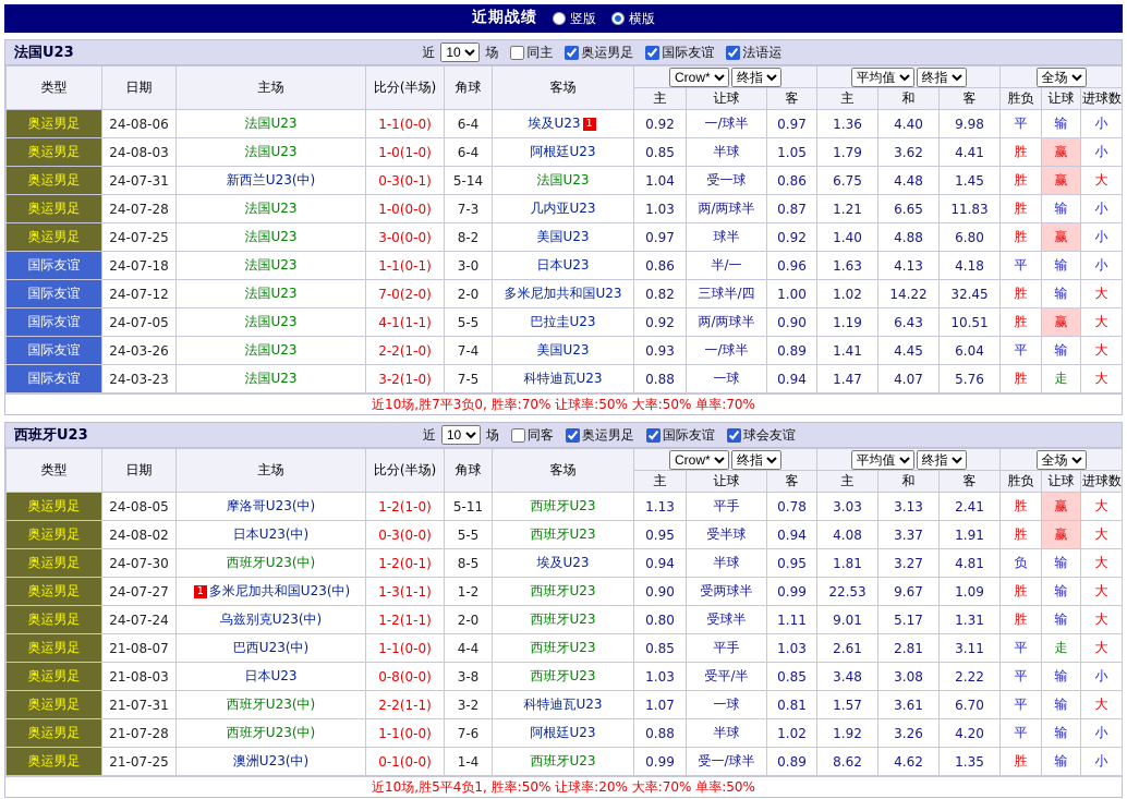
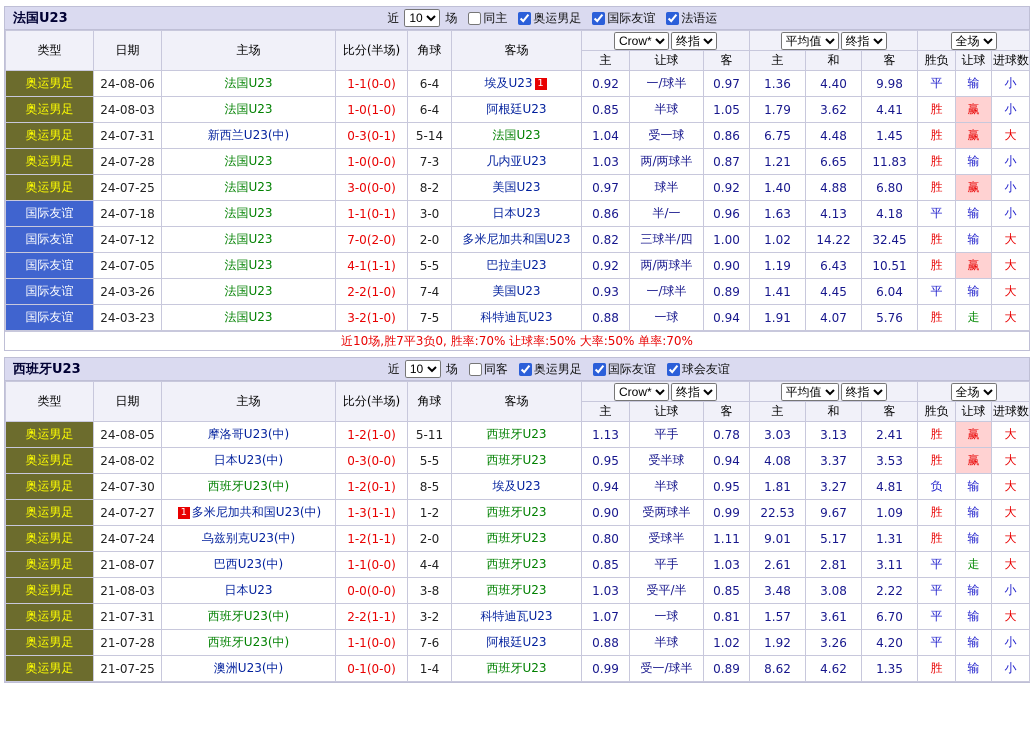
- 近期战绩
- 竖版
- 横版
  法国U23
  近
  10
  场
  同主
  奥运男足
  国际友谊
  法语运
  类型	日期	主场	比分(半场)	角球	客场	Crow* 终指	平均值 终指	全场
  主	让球	客	主	和	客	胜负	让球	进球数
  奥运男足	24-08-06	法国U23	1-1(0-0)	6-4	埃及U23 1	0.92	一/球半	0.97	1.36	4.40	9.98	平	输	小
  奥运男足	24-08-03	法国U23	1-0(1-0)	6-4	阿根廷U23	0.85	半球	1.05	1.79	3.62	4.41	胜	赢	小
  奥运男足	24-07-31	新西兰U23(中)	0-3(0-1)	5-14	法国U23	1.04	受一球	0.86	6.75	4.48	1.45	胜	赢	大
  奥运男足	24-07-28	法国U23	1-0(0-0)	7-3	几内亚U23	1.03	两/两球半	0.87	1.21	6.65	11.83	胜	输	小
  奥运男足	24-07-25	法国U23	3-0(0-0)	8-2	美国U23	0.97	球半	0.92	1.40	4.88	6.80	胜	赢	小
  国际友谊	24-07-18	法国U23	1-1(0-1)	3-0	日本U23	0.86	半/一	0.96	1.63	4.13	4.18	平	输	小
  国际友谊	24-07-12	法国U23	7-0(2-0)	2-0	多米尼加共和国U23	0.82	三球半/四	1.00	1.02	14.22	32.45	胜	输	大
  国际友谊	24-07-05	法国U23	4-1(1-1)	5-5	巴拉圭U23	0.92	两/两球半	0.90	1.19	6.43	10.51	胜	赢	大
  国际友谊	24-03-26	法国U23	2-2(1-0)	7-4	美国U23	0.93	一/球半	0.89	1.41	4.45	6.04	平	输	大
- 国际友谊	24-03-23	法国U23	3-2(1-0)	7-5	科特迪瓦U23	0.88	一球	0.94	1.47	4.07	5.76	胜	走	大
+ 国际友谊	24-03-23	法国U23	3-2(1-0)	7-5	科特迪瓦U23	0.88	一球	0.94	1.91	4.07	5.76	胜	走	大
  近10场,胜7平3负0, 胜率:70% 让球率:50% 大率:50% 单率:70%
  西班牙U23
  近
  10
  场
  同客
  奥运男足
  国际友谊
  球会友谊
  类型	日期	主场	比分(半场)	角球	客场	Crow* 终指	平均值 终指	全场
  主	让球	客	主	和	客	胜负	让球	进球数
  奥运男足	24-08-05	摩洛哥U23(中)	1-2(1-0)	5-11	西班牙U23	1.13	平手	0.78	3.03	3.13	2.41	胜	赢	大
- 奥运男足	24-08-02	日本U23(中)	0-3(0-0)	5-5	西班牙U23	0.95	受半球	0.94	4.08	3.37	1.91	胜	赢	大
+ 奥运男足	24-08-02	日本U23(中)	0-3(0-0)	5-5	西班牙U23	0.95	受半球	0.94	4.08	3.37	3.53	胜	赢	大
  奥运男足	24-07-30	西班牙U23(中)	1-2(0-1)	8-5	埃及U23	0.94	半球	0.95	1.81	3.27	4.81	负	输	大
  奥运男足	24-07-27	1 多米尼加共和国U23(中)	1-3(1-1)	1-2	西班牙U23	0.90	受两球半	0.99	22.53	9.67	1.09	胜	输	大
  奥运男足	24-07-24	乌兹别克U23(中)	1-2(1-1)	2-0	西班牙U23	0.80	受球半	1.11	9.01	5.17	1.31	胜	输	大
  奥运男足	21-08-07	巴西U23(中)	1-1(0-0)	4-4	西班牙U23	0.85	平手	1.03	2.61	2.81	3.11	平	走	大
- 奥运男足	21-08-03	日本U23	0-8(0-0)	3-8	西班牙U23	1.03	受平/半	0.85	3.48	3.08	2.22	平	输	小
+ 奥运男足	21-08-03	日本U23	0-0(0-0)	3-8	西班牙U23	1.03	受平/半	0.85	3.48	3.08	2.22	平	输	小
  奥运男足	21-07-31	西班牙U23(中)	2-2(1-1)	3-2	科特迪瓦U23	1.07	一球	0.81	1.57	3.61	6.70	平	输	大
  奥运男足	21-07-28	西班牙U23(中)	1-1(0-0)	7-6	阿根廷U23	0.88	半球	1.02	1.92	3.26	4.20	平	输	小
  奥运男足	21-07-25	澳洲U23(中)	0-1(0-0)	1-4	西班牙U23	0.99	受一/球半	0.89	8.62	4.62	1.35	胜	输	小
- 近10场,胜5平4负1, 胜率:50% 让球率:20% 大率:70% 单率:50%
